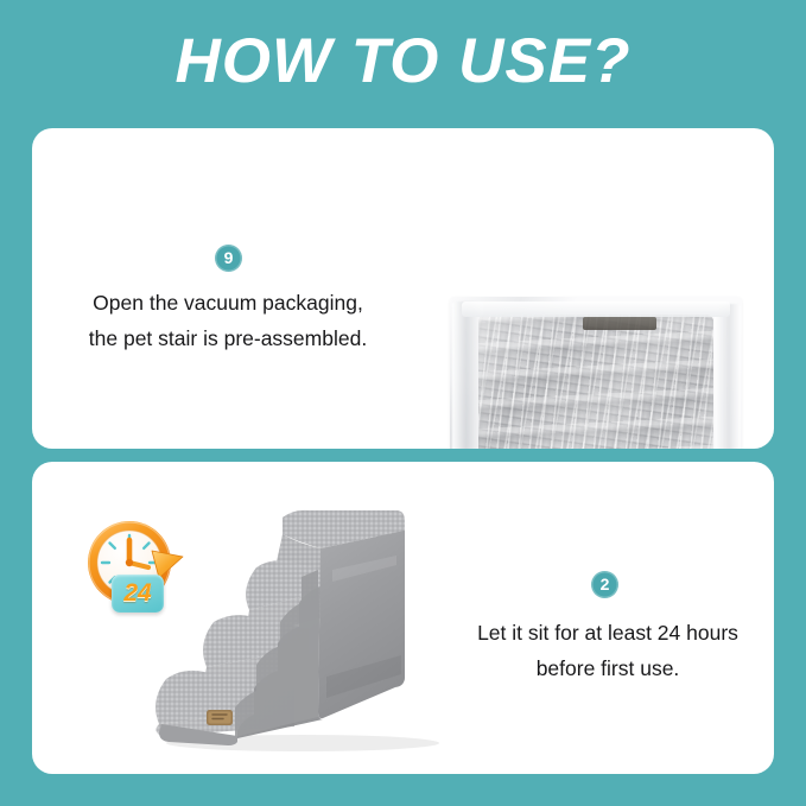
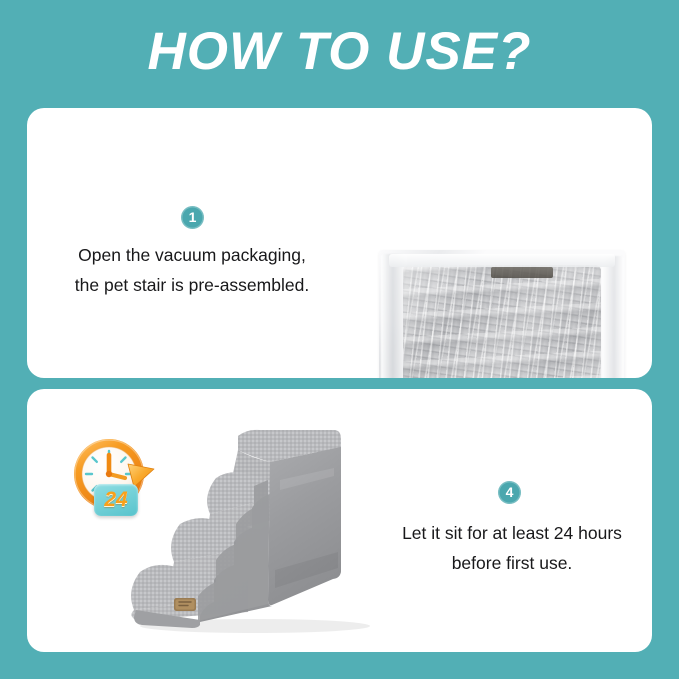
  HOW TO USE?
- 9
+ 1
  Open the vacuum packaging,
  the pet stair is pre-assembled.
  24
- 2
+ 4
  Let it sit for at least 24 hours
  before first use.
